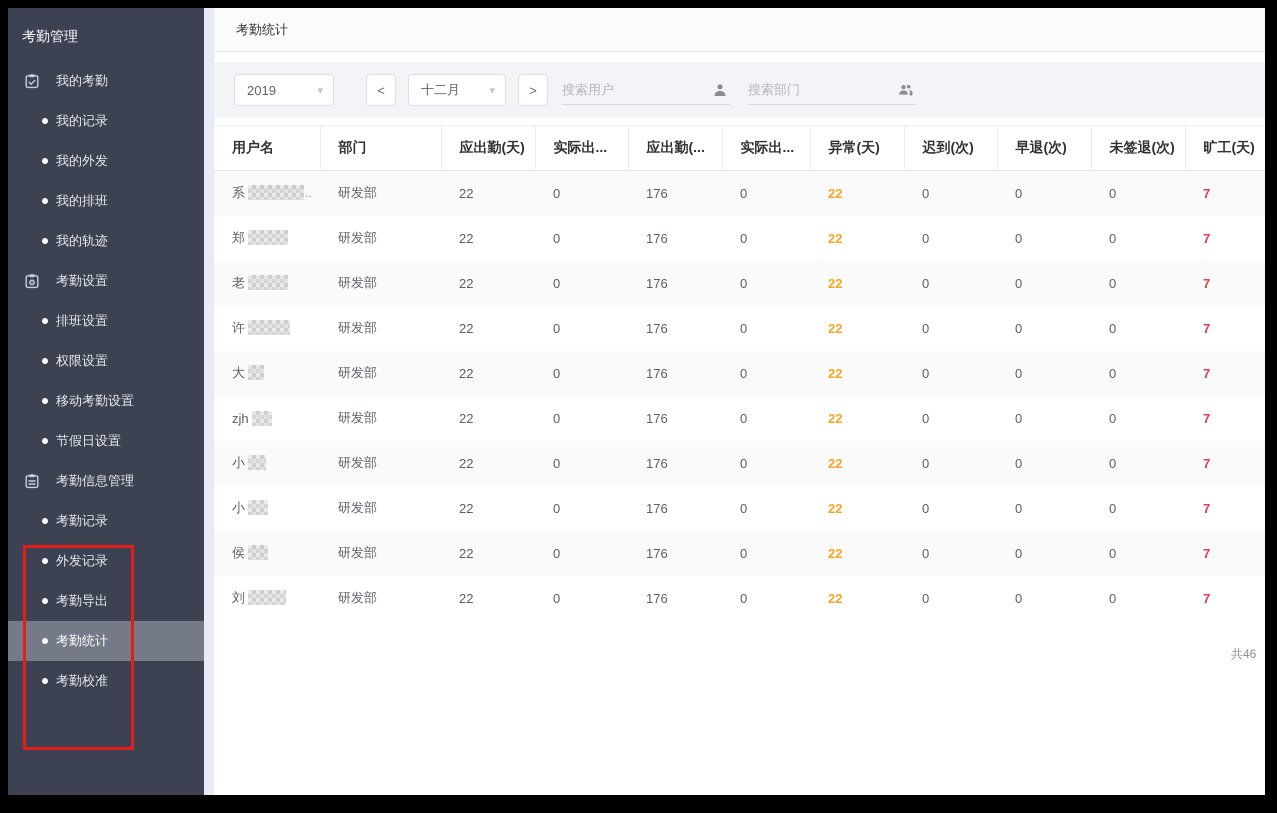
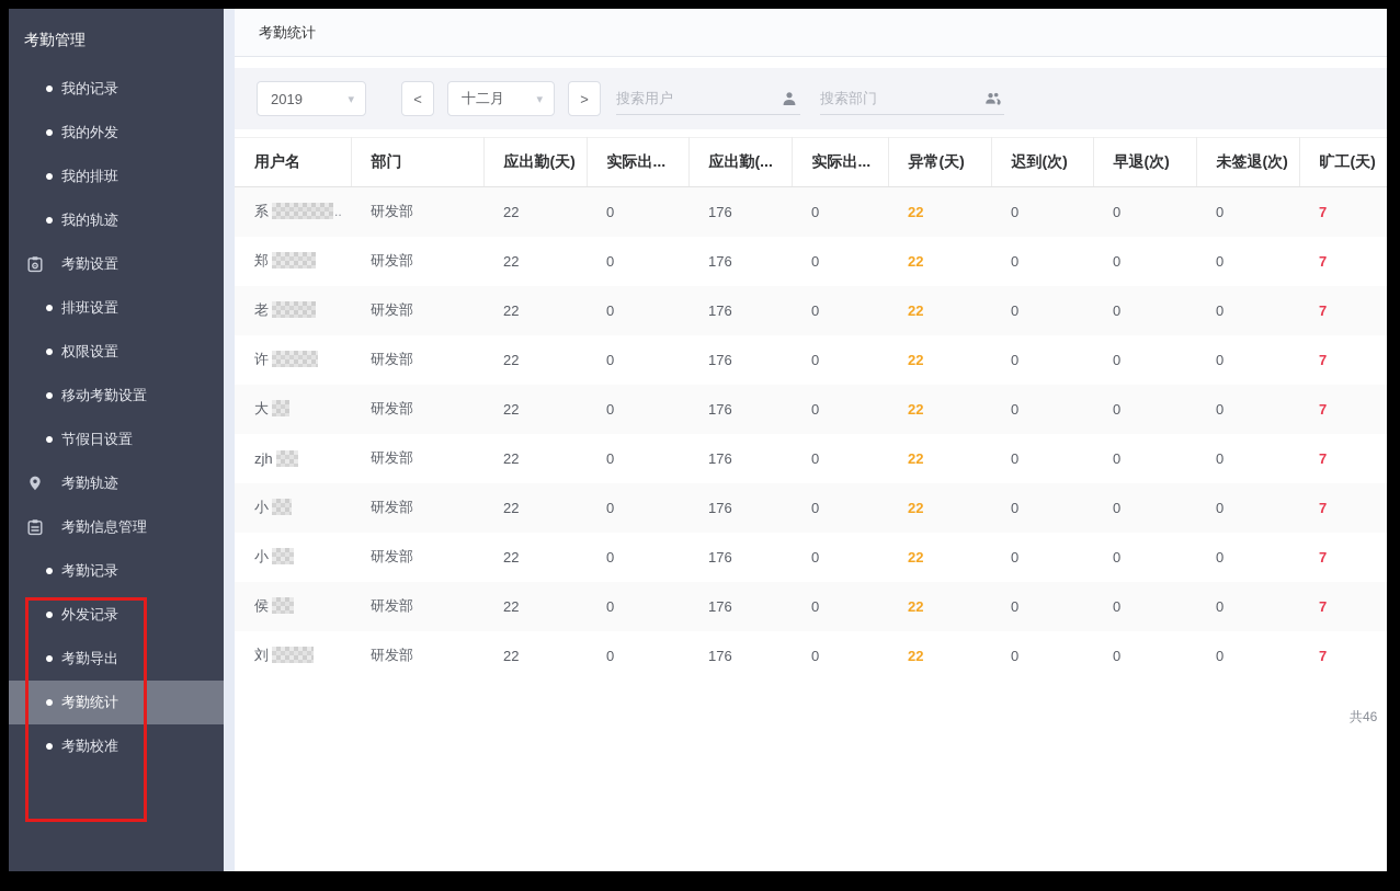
  考勤管理
- 我的考勤
  我的记录
  我的外发
  我的排班
  我的轨迹
  考勤设置
  排班设置
  权限设置
  移动考勤设置
  节假日设置
+ 考勤轨迹
  考勤信息管理
  考勤记录
  外发记录
  考勤导出
  考勤统计
  考勤校准
  考勤统计
  2019
  ▾
  <
  十二月
  ▾
  >
  搜索用户
  搜索部门
  用户名	部门	应出勤(天)	实际出...	应出勤(...	实际出...	异常(天)	迟到(次)	早退(次)	未签退(次)	旷工(天)
  系 ..	研发部	22	0	176	0	22	0	0	0	7
  郑	研发部	22	0	176	0	22	0	0	0	7
  老	研发部	22	0	176	0	22	0	0	0	7
  许	研发部	22	0	176	0	22	0	0	0	7
  大	研发部	22	0	176	0	22	0	0	0	7
  zjh	研发部	22	0	176	0	22	0	0	0	7
  小	研发部	22	0	176	0	22	0	0	0	7
  小	研发部	22	0	176	0	22	0	0	0	7
  侯	研发部	22	0	176	0	22	0	0	0	7
  刘	研发部	22	0	176	0	22	0	0	0	7
  共46
